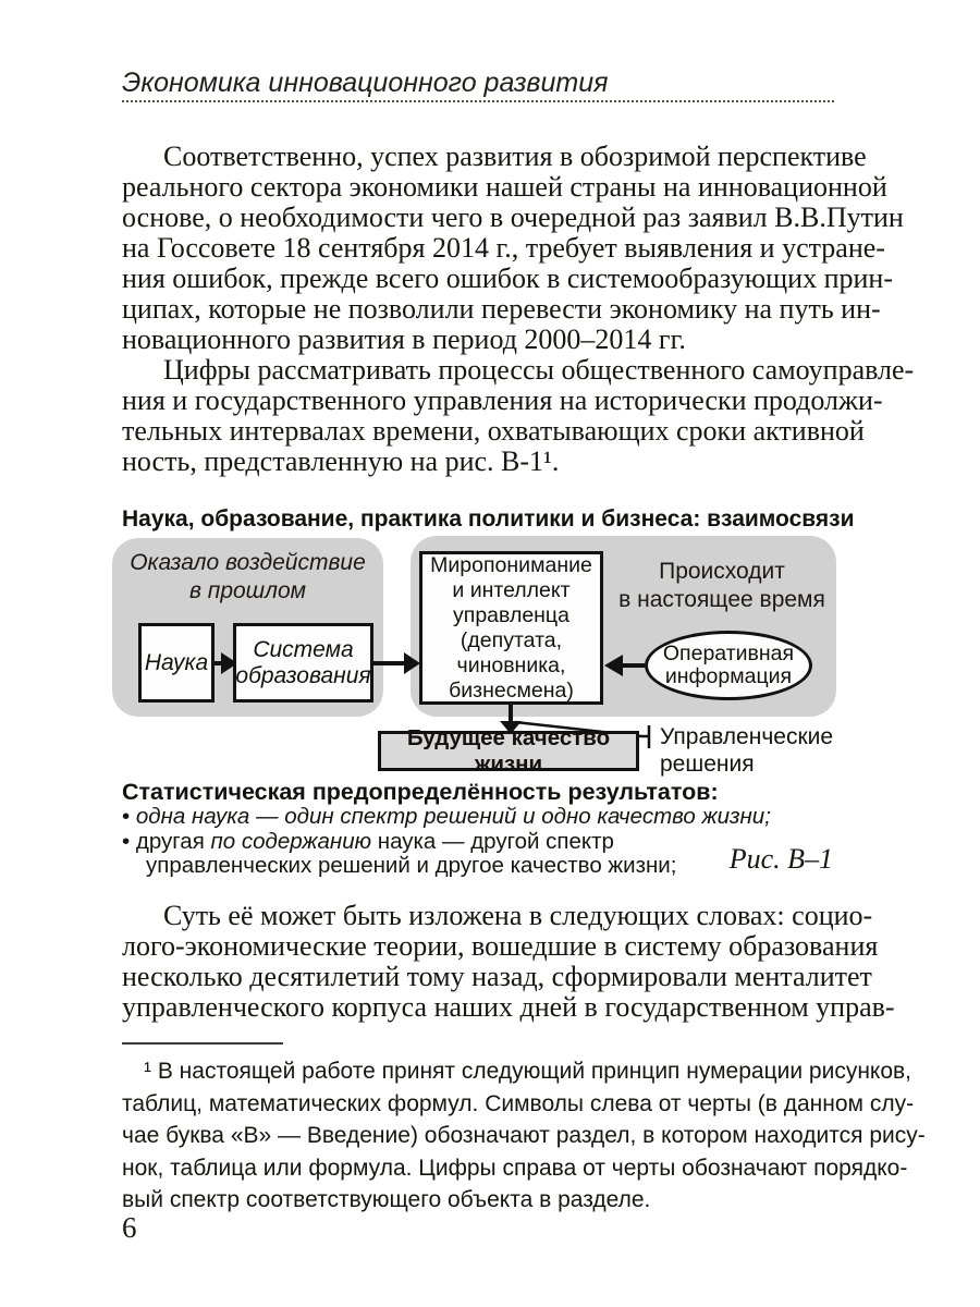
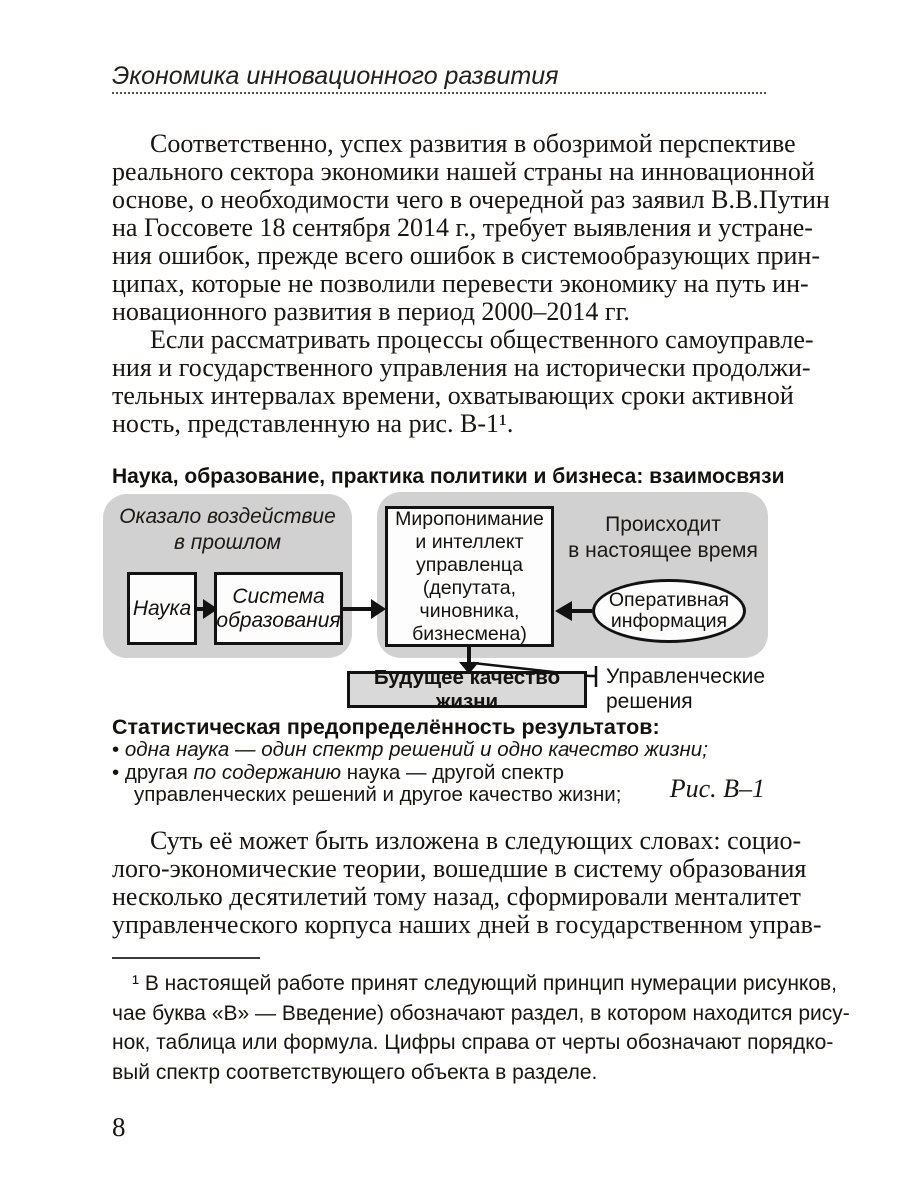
  Экономика инновационного развития
  Соответственно, успех развития в обозримой перспективе
  реального сектора экономики нашей страны на инновационной
  основе, о необходимости чего в очередной раз заявил В.В.Путин
  на Госсовете 18 сентября 2014 г., требует выявления и устране-
  ния ошибок, прежде всего ошибок в системообразующих прин-
  ципах, которые не позволили перевести экономику на путь ин-
  новационного развития в период 2000–2014 гг.
- Цифры рассматривать процессы общественного самоуправле-
+ Если рассматривать процессы общественного самоуправле-
  ния и государственного управления на исторически продолжи-
  тельных интервалах времени, охватывающих сроки активной
  ность, представленную на рис. В-1¹.
  Наука, образование, практика политики и бизнеса: взаимосвязи
  Оказало воздействие
  в прошлом
  Наука
  Система
  образования
  Миропонимание
  и интеллект
  управленца
  (депутата,
  чиновника,
  бизнесмена)
  Происходит
  в настоящее время
  Оперативная
  информация
  Будущее качество жизни
  Управленческие
  решения
  Статистическая предопределённость результатов:
  • одна наука — один спектр решений и одно качество жизни;
  • другая по содержанию наука — другой спектр
  управленческих решений и другое качество жизни;
  Рис. В–1
  Суть её может быть изложена в следующих словах: социо-
  лого-экономические теории, вошедшие в систему образования
  несколько десятилетий тому назад, сформировали менталитет
  управленческого корпуса наших дней в государственном управ-
  ¹ В настоящей работе принят следующий принцип нумерации рисунков,
- таблиц, математических формул. Символы слева от черты (в данном слу-
  чае буква «В» — Введение) обозначают раздел, в котором находится рису-
  нок, таблица или формула. Цифры справа от черты обозначают порядко-
  вый спектр соответствующего объекта в разделе.
- 6
+ 8
